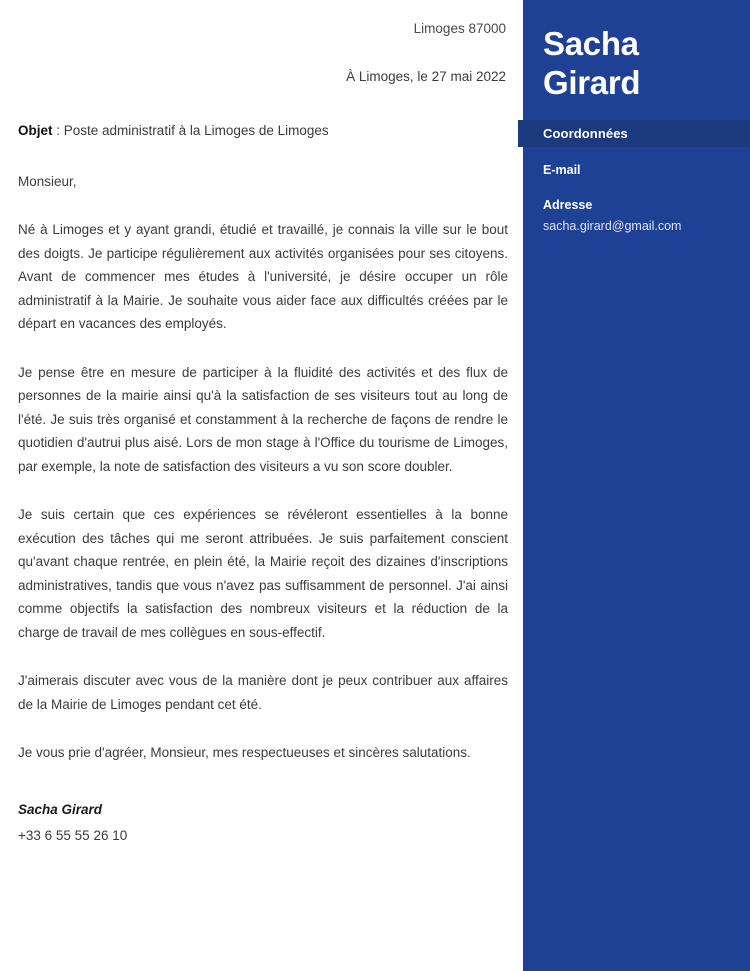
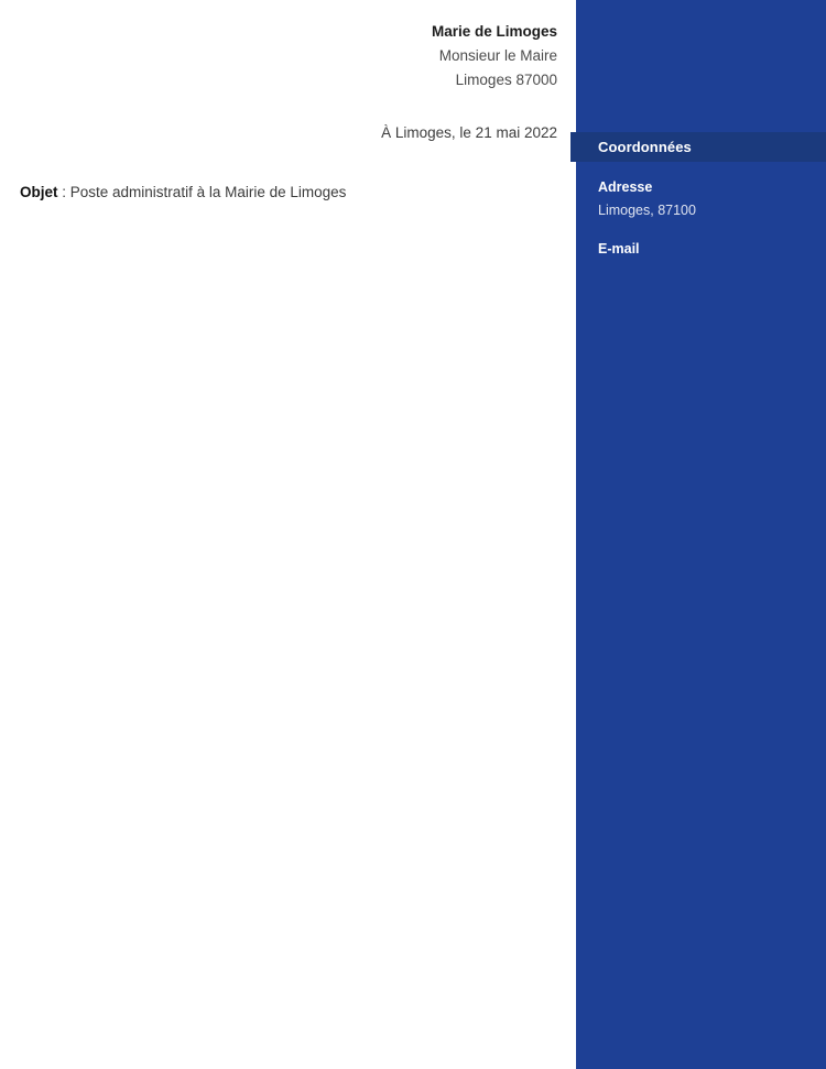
+ Marie de Limoges
+ Monsieur le Maire
  Limoges 87000
- À Limoges, le 27 mai 2022
+ À Limoges, le 21 mai 2022
- Objet : Poste administratif à la Limoges de Limoges
+ Objet : Poste administratif à la Mairie de Limoges
- Monsieur,
- Né à Limoges et y ayant grandi, étudié et travaillé, je connais la ville sur le bout des doigts. Je participe régulièrement aux activités organisées pour ses citoyens. Avant de commencer mes études à l'université, je désire occuper un rôle administratif à la Mairie. Je souhaite vous aider face aux difficultés créées par le départ en vacances des employés.
- Je pense être en mesure de participer à la fluidité des activités et des flux de personnes de la mairie ainsi qu'à la satisfaction de ses visiteurs tout au long de l'été. Je suis très organisé et constamment à la recherche de façons de rendre le quotidien d'autrui plus aisé. Lors de mon stage à l'Office du tourisme de Limoges, par exemple, la note de satisfaction des visiteurs a vu son score doubler.
- Je suis certain que ces expériences se révéleront essentielles à la bonne exécution des tâches qui me seront attribuées. Je suis parfaitement conscient qu'avant chaque rentrée, en plein été, la Mairie reçoit des dizaines d'inscriptions administratives, tandis que vous n'avez pas suffisamment de personnel. J'ai ainsi comme objectifs la satisfaction des nombreux visiteurs et la réduction de la charge de travail de mes collègues en sous-effectif.
- J'aimerais discuter avec vous de la manière dont je peux contribuer aux affaires de la Mairie de Limoges pendant cet été.
- Je vous prie d'agréer, Monsieur, mes respectueuses et sincères salutations.
- Sacha Girard
- +33 6 55 55 26 10
- Sacha
- Girard
  Coordonnées
- E-mail
+ Adresse
+ Limoges, 87100
- Adresse
+ E-mail
- sacha.girard@gmail.com
